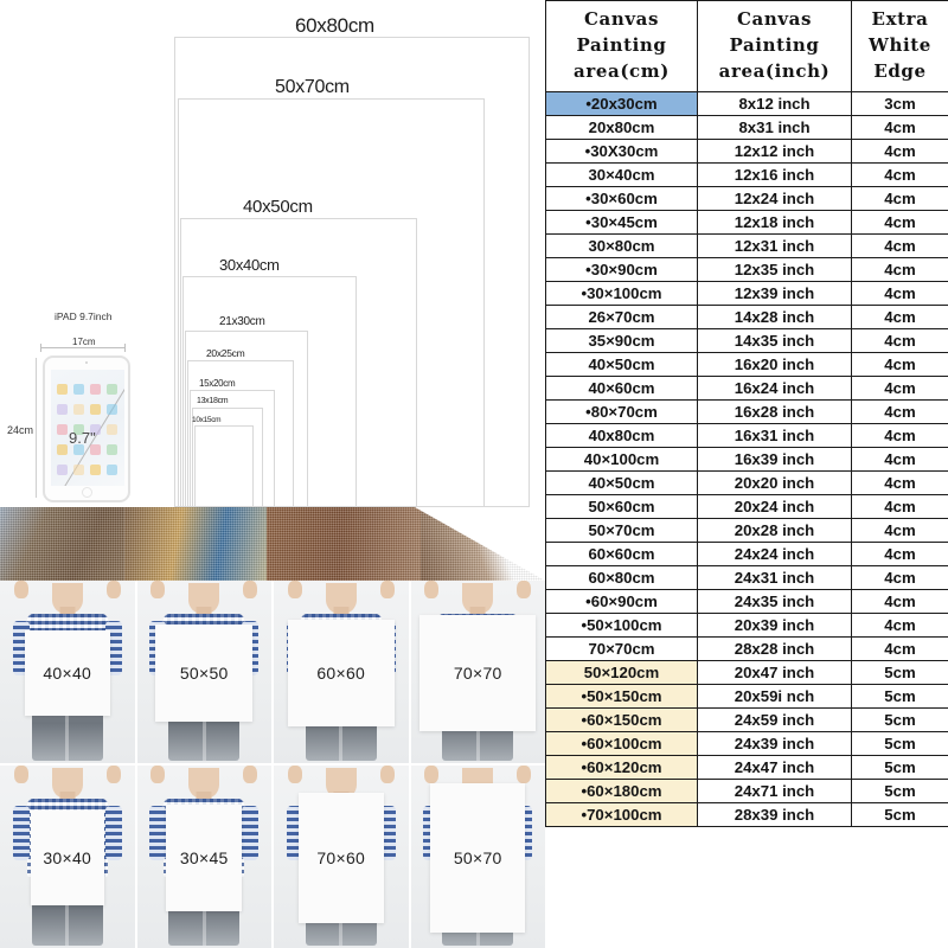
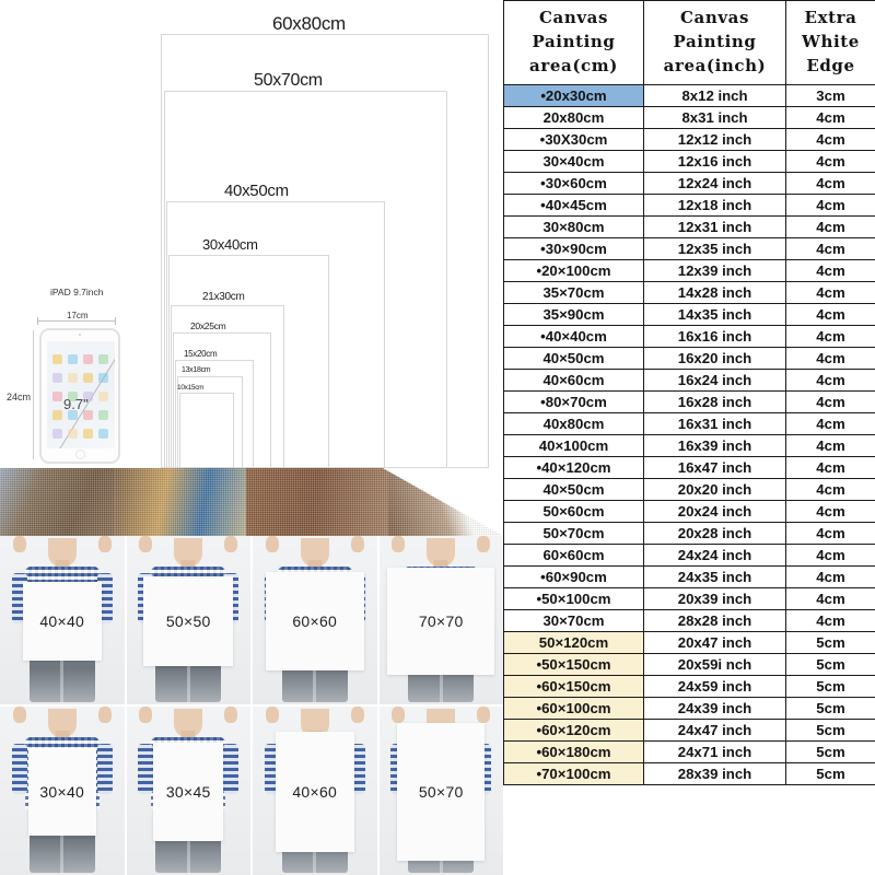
  60x80cm
  50x70cm
  40x50cm
  30x40cm
  21x30cm
  20x25cm
  15x20cm
  iPAD 9.7inch
  17cm
  24cm
  9.7"
  40×40
  50×50
  60×60
  70×70
  30×40
  30×45
- 70×60
+ 40×60
  50×70
  Canvas Painting area(cm)	Canvas Painting area(inch)	Extra White Edge
  •20x30cm	8x12 inch	3cm
  20x80cm	8x31 inch	4cm
  •30X30cm	12x12 inch	4cm
  30×40cm	12x16 inch	4cm
  •30×60cm	12x24 inch	4cm
- •30×45cm	12x18 inch	4cm
+ •40×45cm	12x18 inch	4cm
  30×80cm	12x31 inch	4cm
  •30×90cm	12x35 inch	4cm
- •30×100cm	12x39 inch	4cm
+ •20×100cm	12x39 inch	4cm
- 26×70cm	14x28 inch	4cm
+ 35×70cm	14x28 inch	4cm
  35×90cm	14x35 inch	4cm
+ •40×40cm	16x16 inch	4cm
  40×50cm	16x20 inch	4cm
  40×60cm	16x24 inch	4cm
  •80×70cm	16x28 inch	4cm
  40x80cm	16x31 inch	4cm
  40×100cm	16x39 inch	4cm
+ •40×120cm	16x47 inch	4cm
  40×50cm	20x20 inch	4cm
  50×60cm	20x24 inch	4cm
  50×70cm	20x28 inch	4cm
  60×60cm	24x24 inch	4cm
- 60×80cm	24x31 inch	4cm
  •60×90cm	24x35 inch	4cm
  •50×100cm	20x39 inch	4cm
- 70×70cm	28x28 inch	4cm
+ 30×70cm	28x28 inch	4cm
  50×120cm	20x47 inch	5cm
  •50×150cm	20x59i nch	5cm
  •60×150cm	24x59 inch	5cm
  •60×100cm	24x39 inch	5cm
  •60×120cm	24x47 inch	5cm
  •60×180cm	24x71 inch	5cm
  •70×100cm	28x39 inch	5cm
